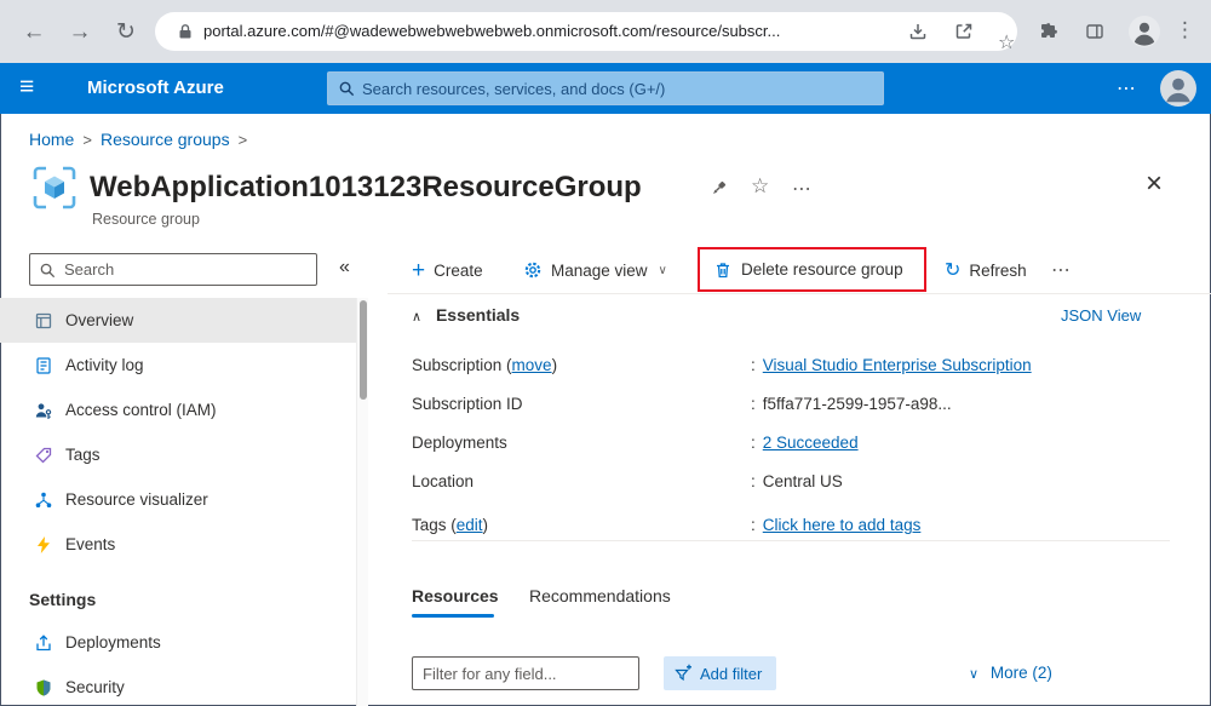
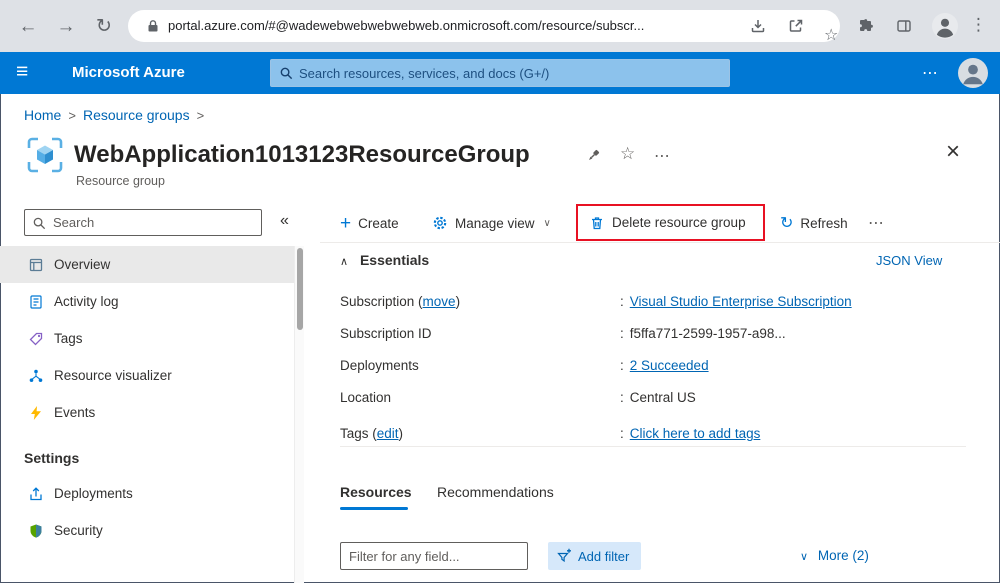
  ←
  →
  ↻
  portal.azure.com/#@wadewebwebwebwebweb.onmicrosoft.com/resource/subscr...
  ☆
  ⋮
  ≡
  Microsoft Azure
  Search resources, services, and docs (G+/)
  ⋯
  Home > Resource groups >
  WebApplication1013123ResourceGroup
  Resource group
  ☆
  ⋯
  ×
  Search
  «
  Overview
  Activity log
- Access control (IAM)
  Tags
  Resource visualizer
  Events
  Settings
  Deployments
  Security
  +
  Create
  Manage view
  ∨
  Delete resource group
  ↻
  Refresh
  ⋯
  ∧ Essentials
  JSON View
  Subscription (move)
  : Visual Studio Enterprise Subscription
  Subscription ID
  : f5ffa771-2599-1957-a98...
  Deployments
  : 2 Succeeded
  Location
  : Central US
  Tags (edit)
  : Click here to add tags
  Resources
  Recommendations
  Filter for any field...
  Add filter
  ∨ More (2)
